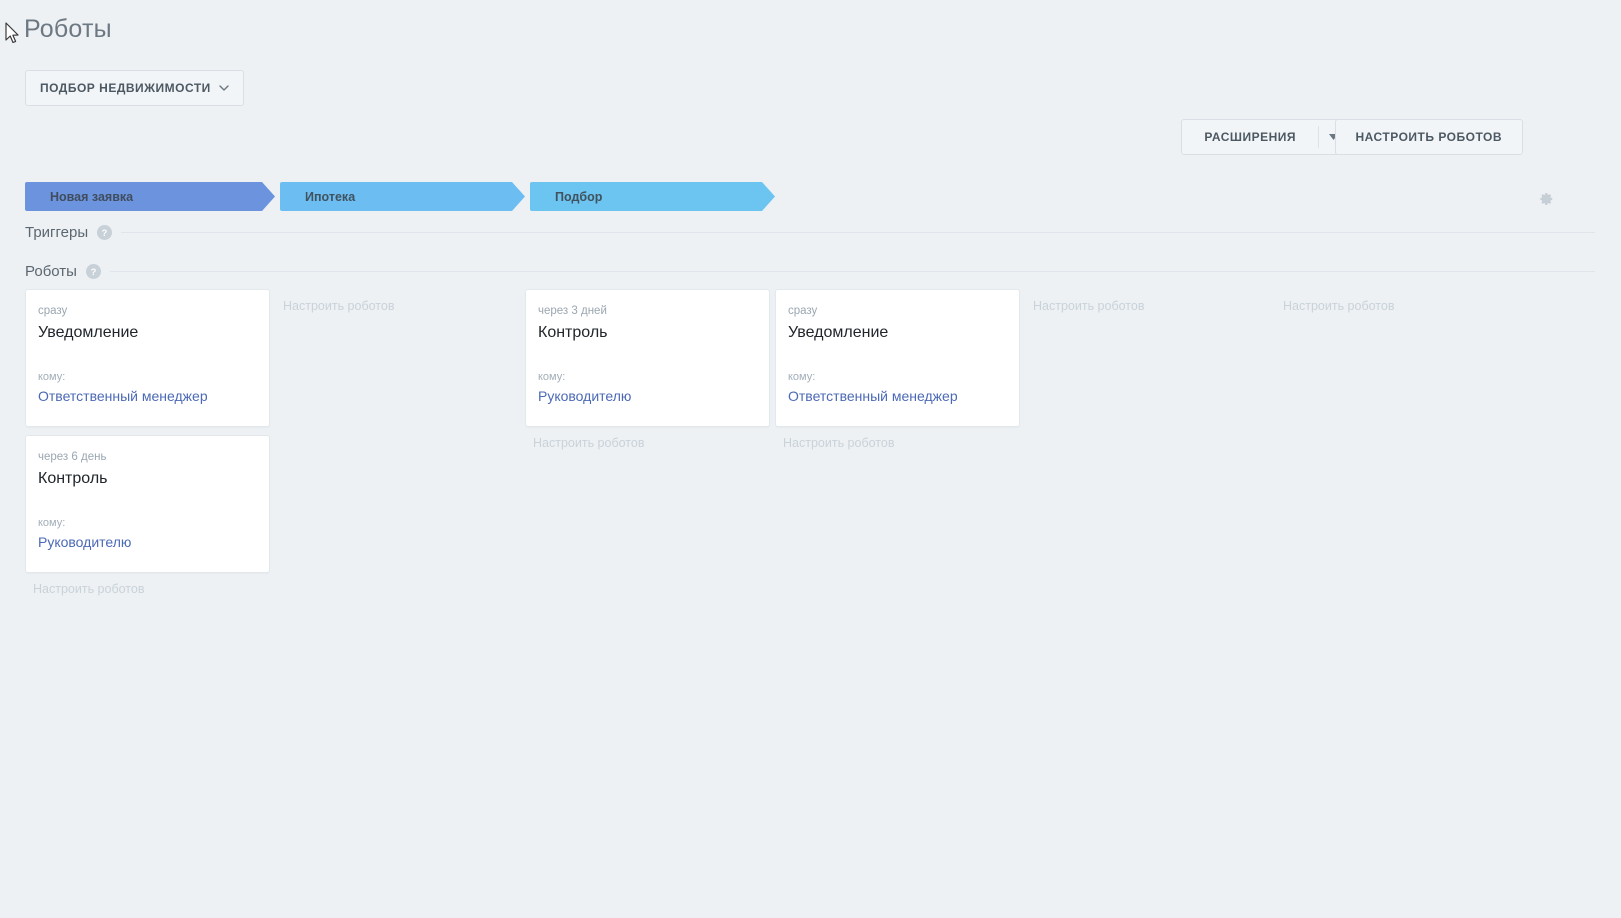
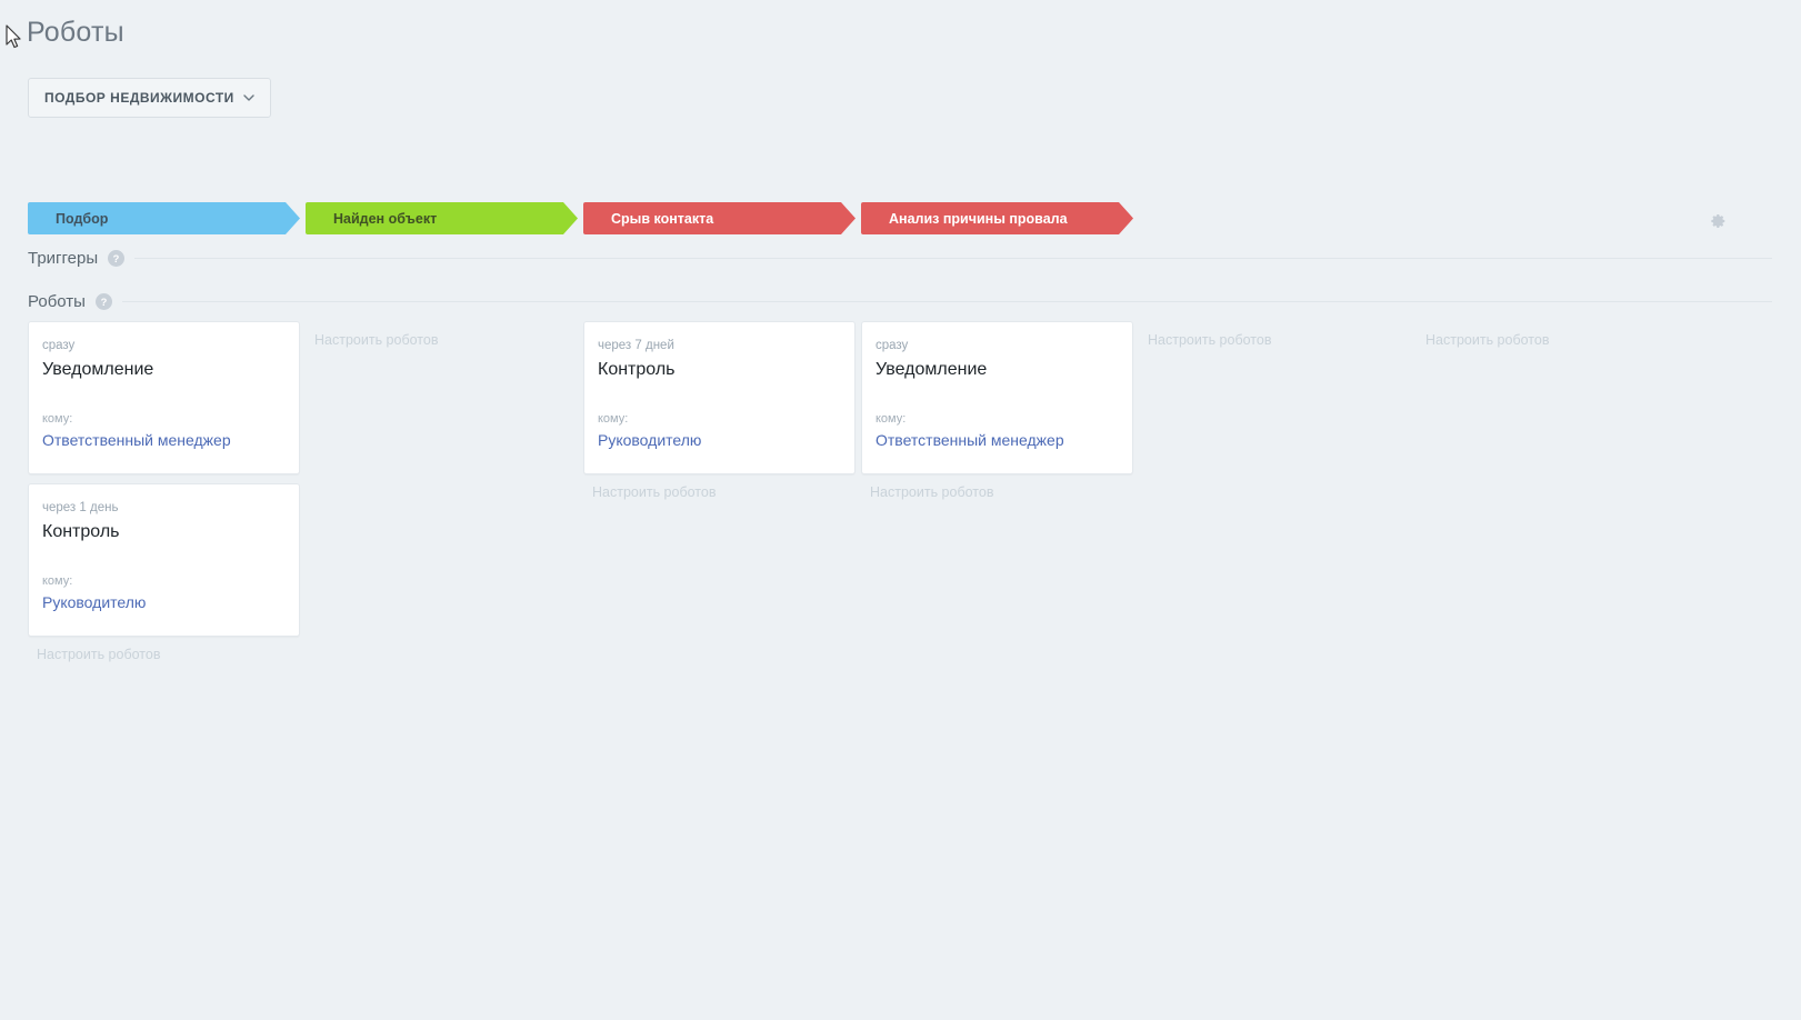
  Роботы
  ПОДБОР НЕДВИЖИМОСТИ
- РАСШИРЕНИЯ
- НАСТРОИТЬ РОБОТОВ
- Новая заявка
- Ипотека
  Подбор
+ Найден объект
+ Срыв контакта
+ Анализ причины провала
  Триггеры
  ?
  Роботы
  ?
  сразу
  Уведомление
  кому:
  Ответственный менеджер
- через 6 день
+ через 1 день
  Контроль
  кому:
  Руководителю
  Настроить роботов
  Настроить роботов
- через 3 дней
+ через 7 дней
  Контроль
  кому:
  Руководителю
  Настроить роботов
  сразу
  Уведомление
  кому:
  Ответственный менеджер
  Настроить роботов
  Настроить роботов
  Настроить роботов
